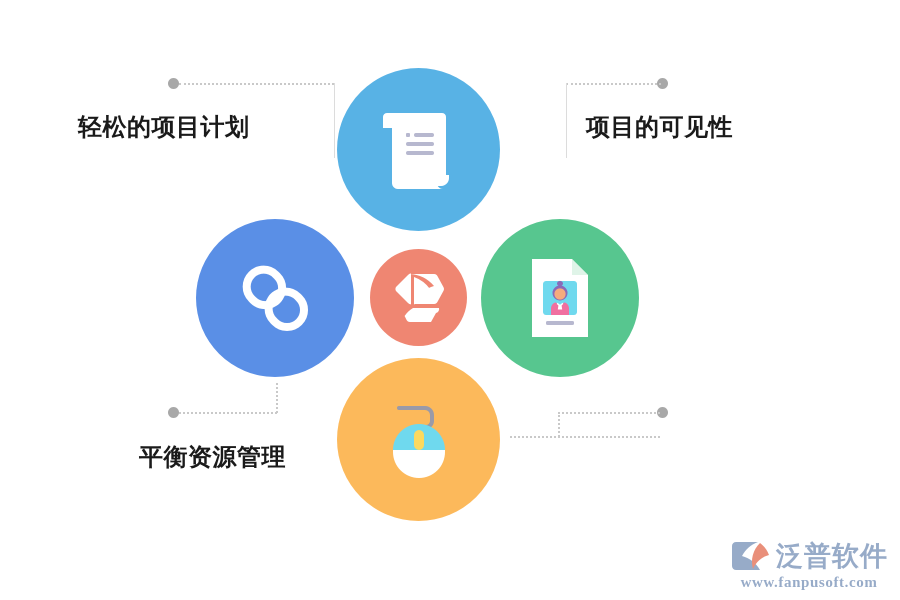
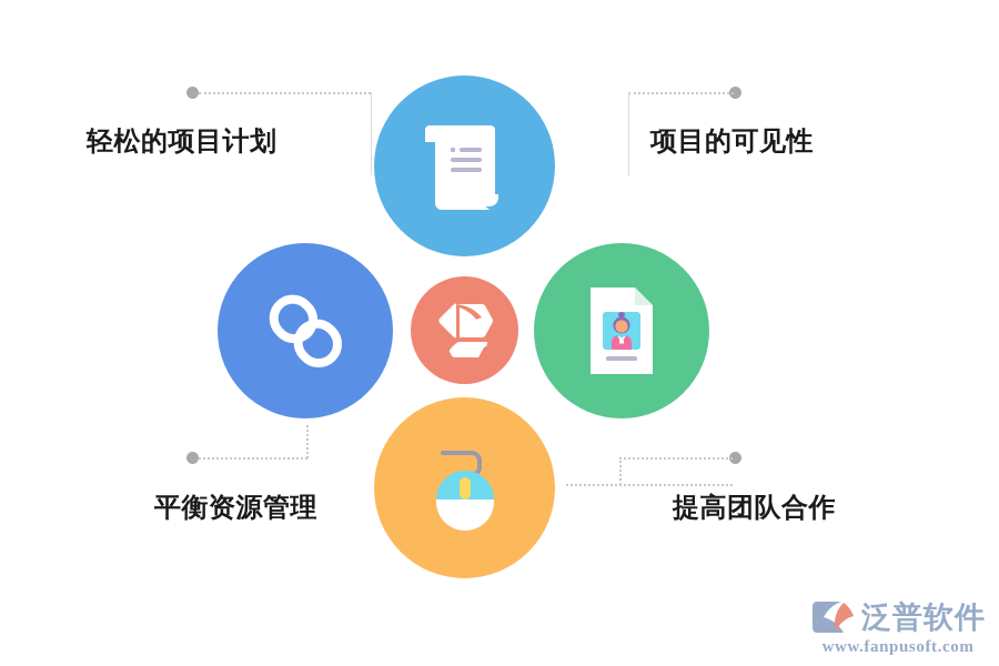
  轻松的项目计划
  项目的可见性
  平衡资源管理
+ 提高团队合作
  泛普软件
  www.fanpusoft.com
